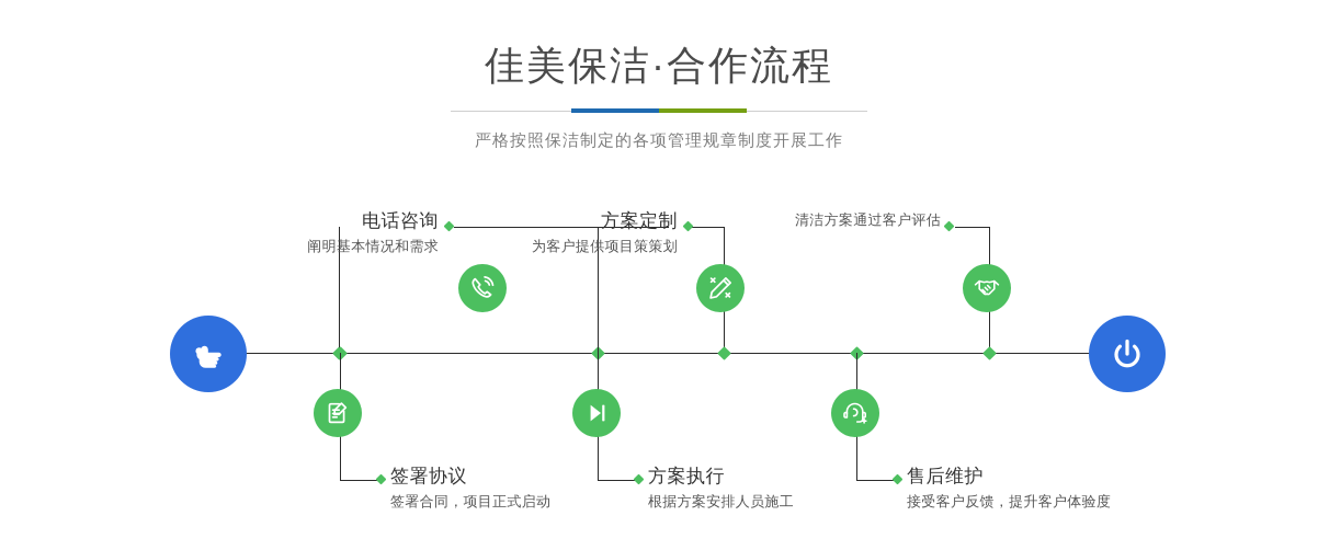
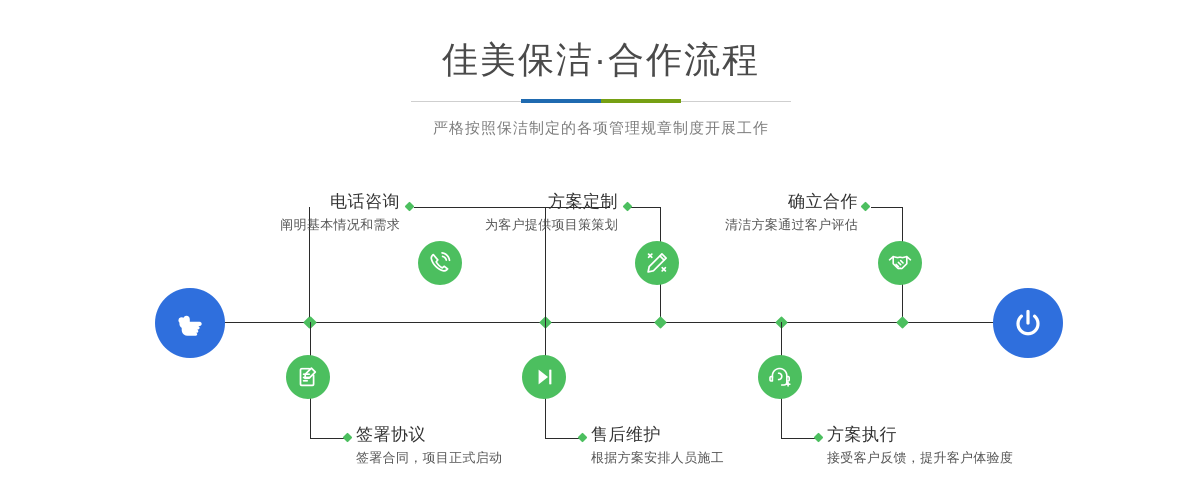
  佳美保洁·合作流程
  严格按照保洁制定的各项管理规章制度开展工作
  电话咨询
  阐明基本情况和需求
  签署协议
  签署合同，项目正式启动
  方案定制
  为客户提供项目策策划
- 方案执行
+ 售后维护
  根据方案安排人员施工
+ 确立合作
  清洁方案通过客户评估
- 售后维护
+ 方案执行
  接受客户反馈，提升客户体验度
